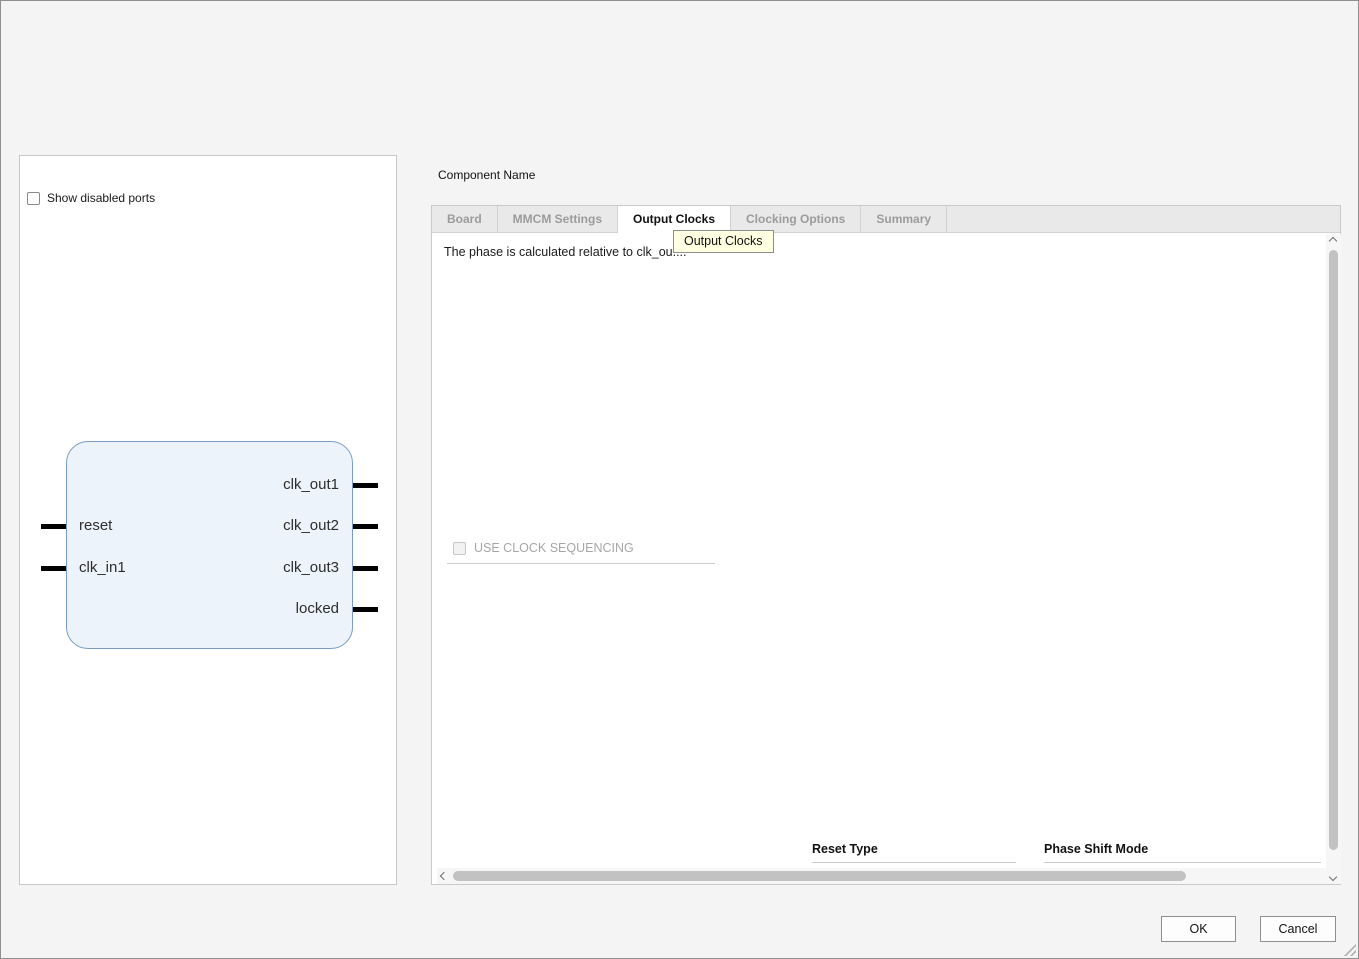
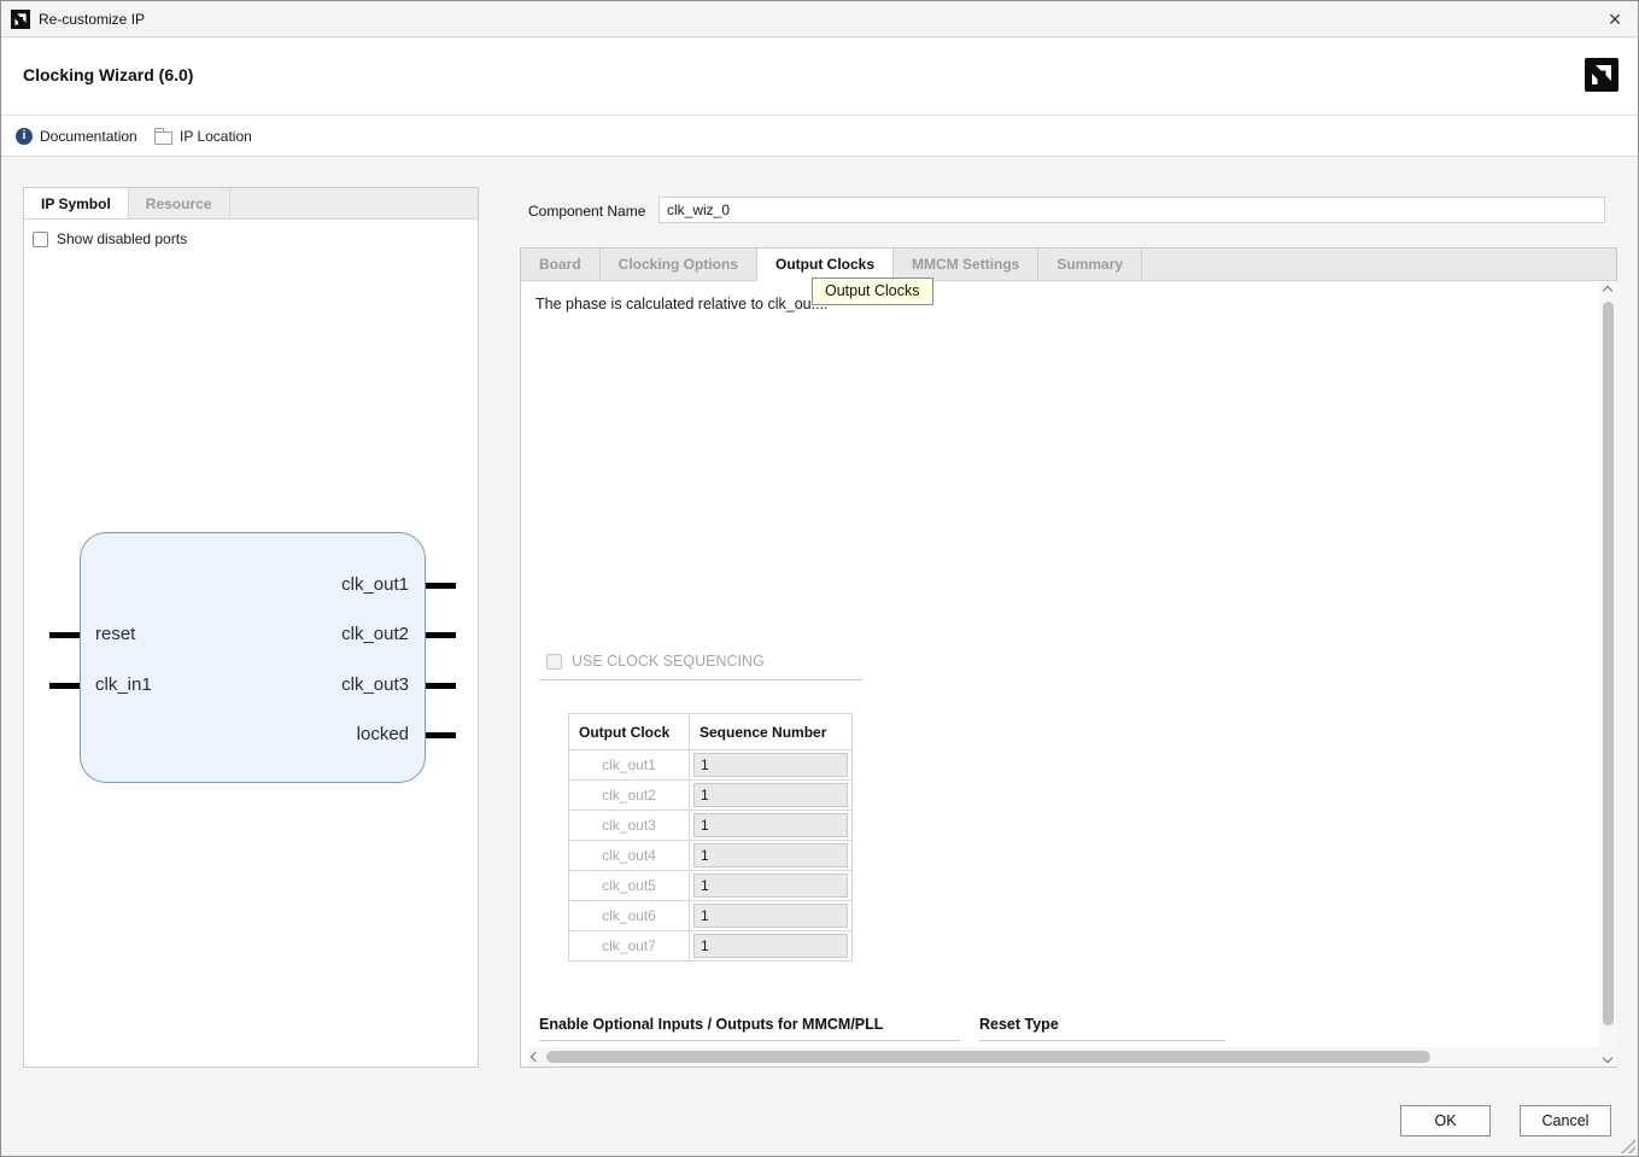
+ Re-customize IP
+ ×
+ Clocking Wizard (6.0)
+ i
+ Documentation
+ IP Location
+ IP Symbol
+ Resource
  Show disabled ports
  reset
  clk_in1
  clk_out1
  clk_out2
  clk_out3
  locked
  Component Name
+ clk_wiz_0
  Board
- MMCM Settings
+ Clocking Options
  Output Clocks
- Clocking Options
+ MMCM Settings
  Summary
  The phase is calculated relative to clk_ou
  Output Clocks
  USE CLOCK SEQUENCING
+ Output Clock	Sequence Number
+ clk_out1	1
+ clk_out2	1
+ clk_out3	1
+ clk_out4	1
+ clk_out5	1
+ clk_out6	1
+ clk_out7	1
+ Enable Optional Inputs / Outputs for MMCM/PLL
  Reset Type
- Phase Shift Mode
  OK
  Cancel
